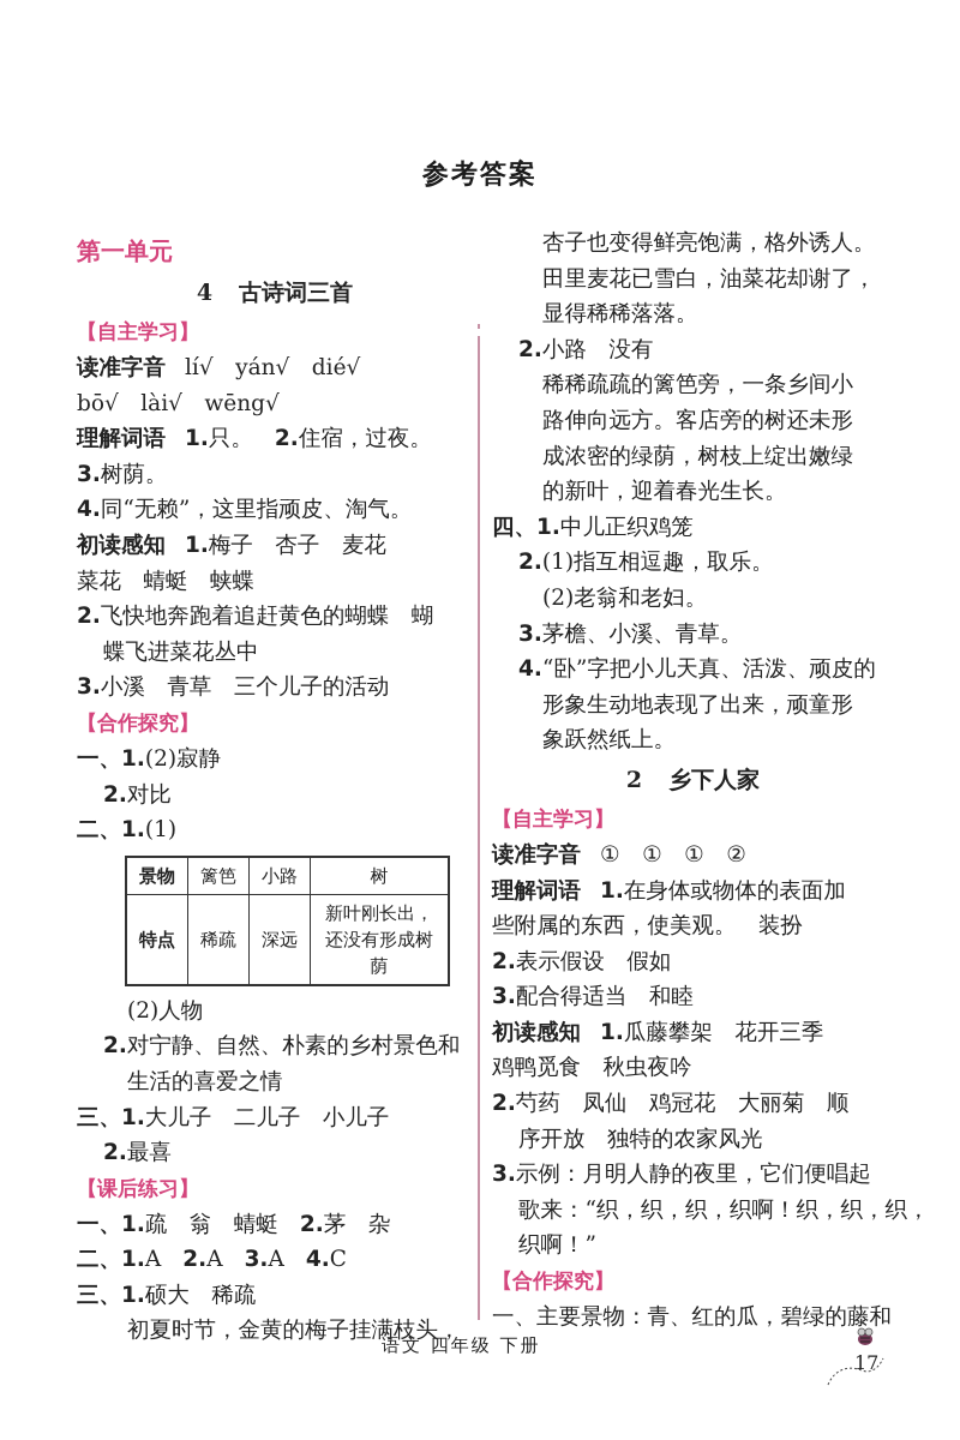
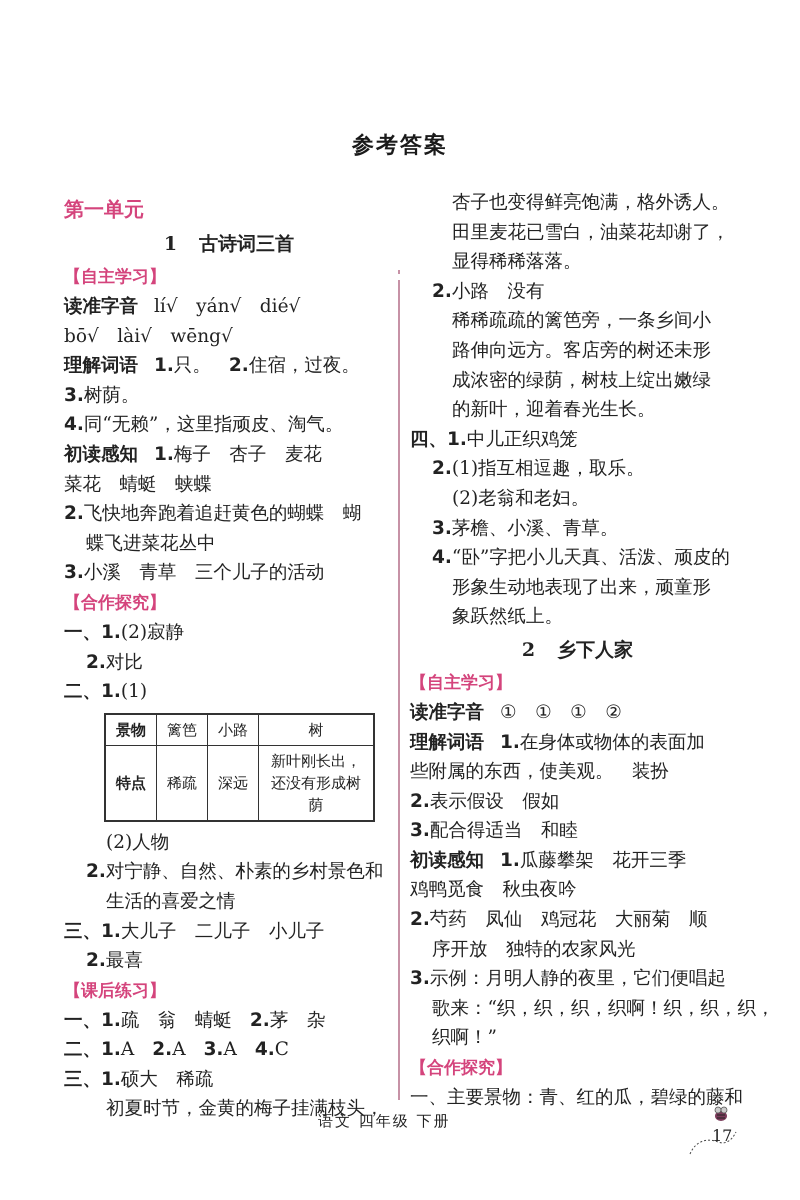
  参考答案
  第一单元
- 4 古诗词三首
+ 1 古诗词三首
  【自主学习】
  读准字音 lí√ yán√ dié√
  bō√ lài√ wēng√
  理解词语 1.只。 2.住宿，过夜。
  3.树荫。
  4.同“无赖”，这里指顽皮、淘气。
  初读感知 1.梅子 杏子 麦花
  菜花 蜻蜓 蛱蝶
  2.飞快地奔跑着追赶黄色的蝴蝶 蝴
  蝶飞进菜花丛中
  3.小溪 青草 三个儿子的活动
  【合作探究】
  一、1.(2)寂静
  2.对比
  二、1.(1)
  景物	篱笆	小路	树
  特点	稀疏	深远	新叶刚长出，还没有形成树荫
  (2)人物
  2.对宁静、自然、朴素的乡村景色和
  生活的喜爱之情
  三、1.大儿子 二儿子 小儿子
  2.最喜
  【课后练习】
  一、1.疏 翁 蜻蜓 2.茅 杂
  二、1.A 2.A 3.A 4.C
  三、1.硕大 稀疏
  初夏时节，金黄的梅子挂满枝头，
  杏子也变得鲜亮饱满，格外诱人。
  田里麦花已雪白，油菜花却谢了，
  显得稀稀落落。
  2.小路 没有
  稀稀疏疏的篱笆旁，一条乡间小
  路伸向远方。客店旁的树还未形
  成浓密的绿荫，树枝上绽出嫩绿
  的新叶，迎着春光生长。
  四、1.中儿正织鸡笼
  2.(1)指互相逗趣，取乐。
  (2)老翁和老妇。
  3.茅檐、小溪、青草。
  4.“卧”字把小儿天真、活泼、顽皮的
  形象生动地表现了出来，顽童形
  象跃然纸上。
  2 乡下人家
  【自主学习】
  读准字音 ① ① ① ②
  理解词语 1.在身体或物体的表面加
  些附属的东西，使美观。 装扮
  2.表示假设 假如
  3.配合得适当 和睦
  初读感知 1.瓜藤攀架 花开三季
  鸡鸭觅食 秋虫夜吟
  2.芍药 凤仙 鸡冠花 大丽菊 顺
  序开放 独特的农家风光
  3.示例：月明人静的夜里，它们便唱起
  歌来：“织，织，织，织啊！织，织，织，
  织啊！”
  【合作探究】
  一、主要景物：青、红的瓜，碧绿的藤和
  语文 四年级 下册
  17
